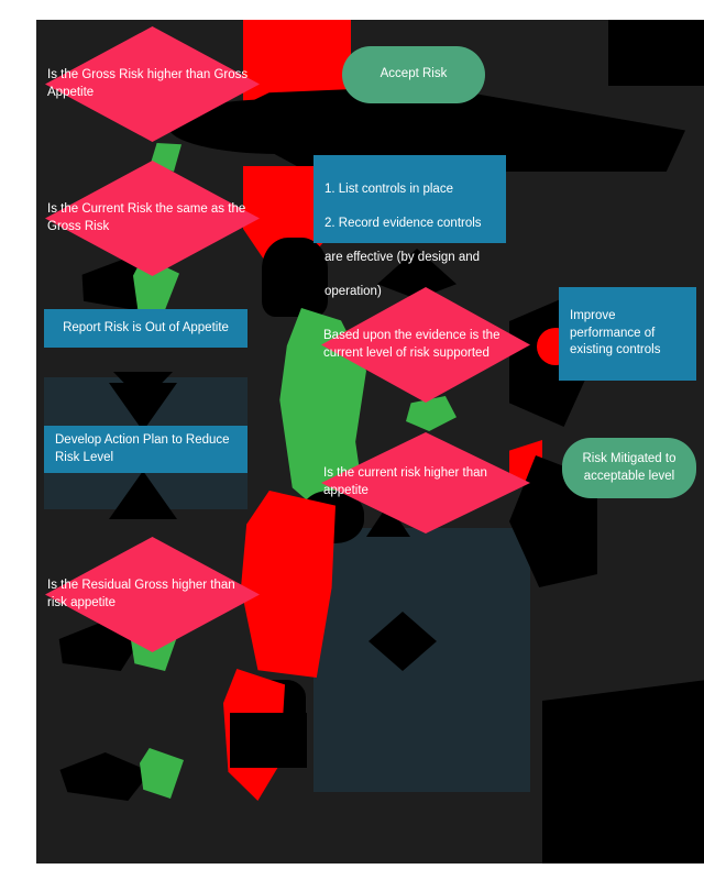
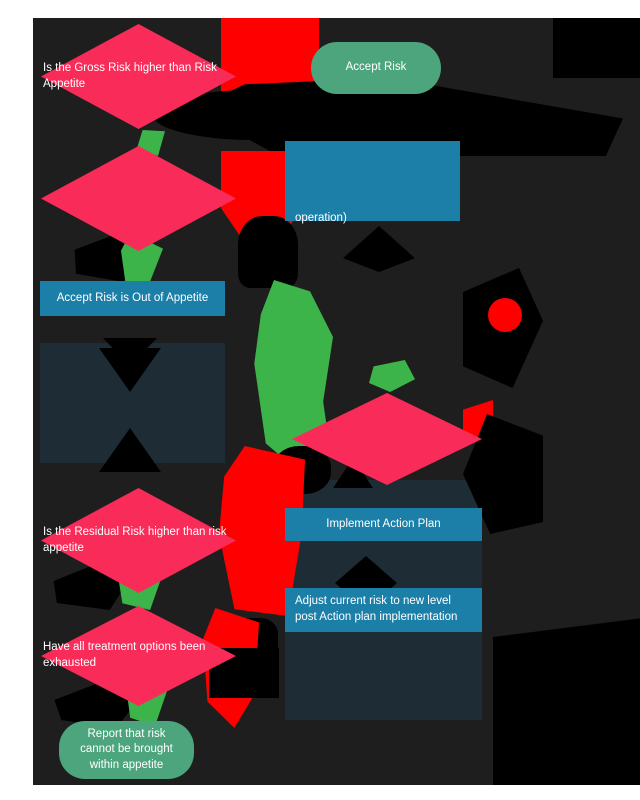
- Is the Gross Risk higher than Gross Appetite
+ Is the Gross Risk higher than Risk Appetite
  Accept Risk
- Is the Current Risk the same as the Gross Risk
- 1. List controls in place
- 2. Record evidence controls
- are effective (by design and
  operation)
- Report Risk is Out of Appetite
+ Accept Risk is Out of Appetite
- Based upon the evidence is the current level of risk supported
- Improve performance of existing controls
- Develop Action Plan to Reduce Risk Level
- Is the current risk higher than appetite
- Risk Mitigated to acceptable level
- Is the Residual Gross higher than risk appetite
+ Is the Residual Risk higher than risk appetite
+ Implement Action Plan
+ Adjust current risk to new level post Action plan implementation
+ Have all treatment options been exhausted
+ Report that risk cannot be brought within appetite
